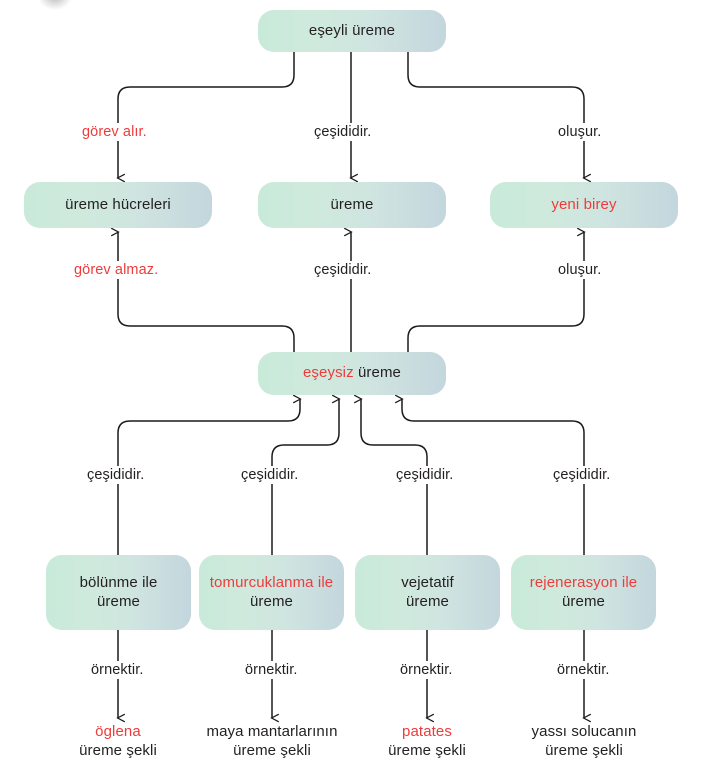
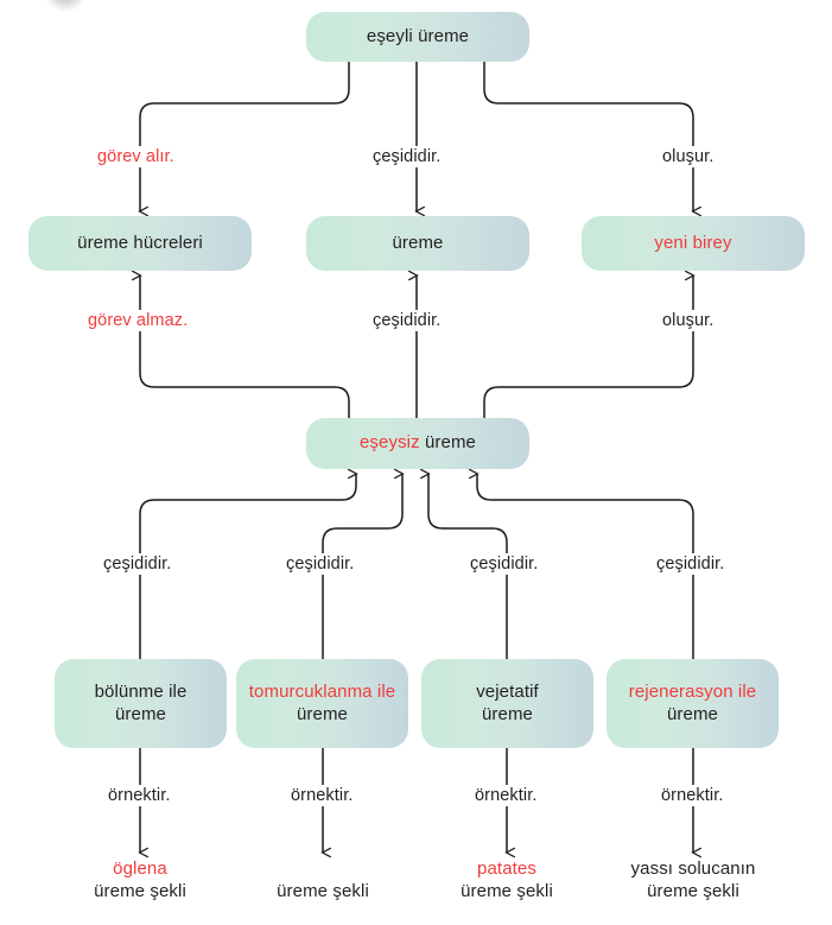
  eşeyli üreme
  üreme hücreleri
  üreme
  yeni birey
  eşeysiz üreme
  bölünme ile
  üreme
  tomurcuklanma ile
  üreme
  vejetatif
  üreme
  rejenerasyon ile
  üreme
  görev alır.
  çeşididir.
  oluşur.
  görev almaz.
  çeşididir.
  oluşur.
  çeşididir.
  çeşididir.
  çeşididir.
  çeşididir.
  örnektir.
  örnektir.
  örnektir.
  örnektir.
  öglena
  üreme şekli
- maya mantarlarının
  üreme şekli
  patates
  üreme şekli
  yassı solucanın
  üreme şekli
